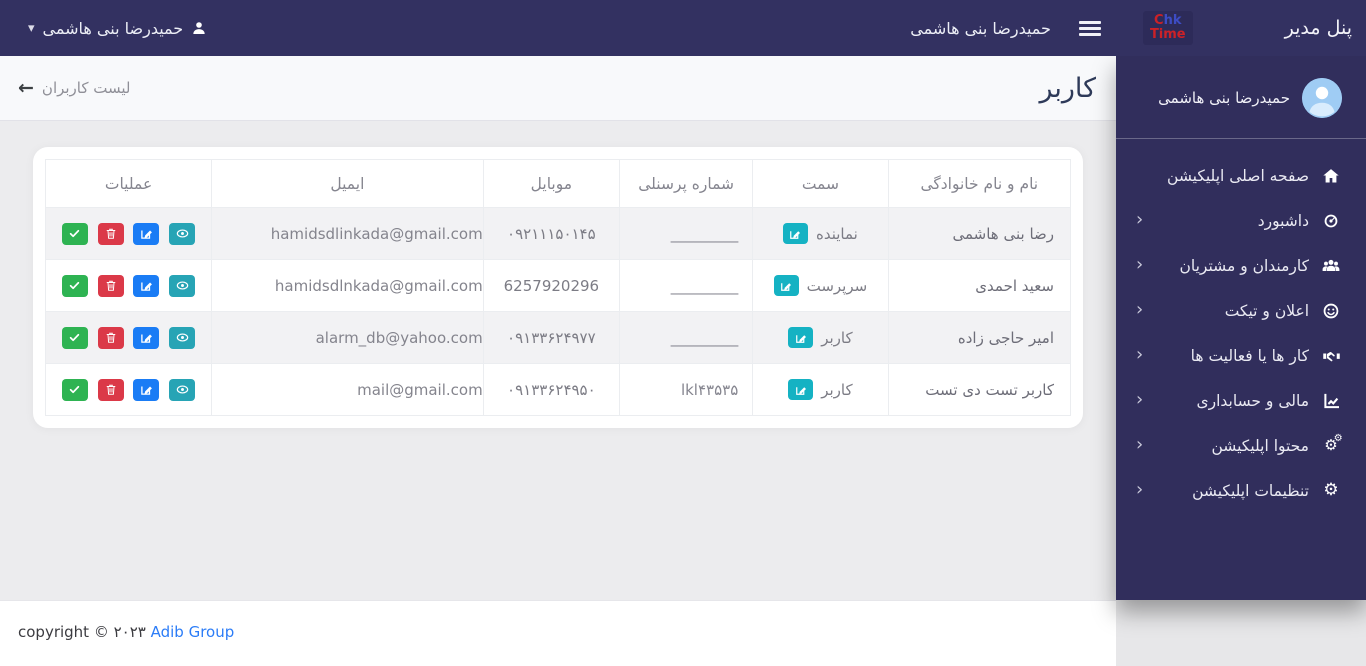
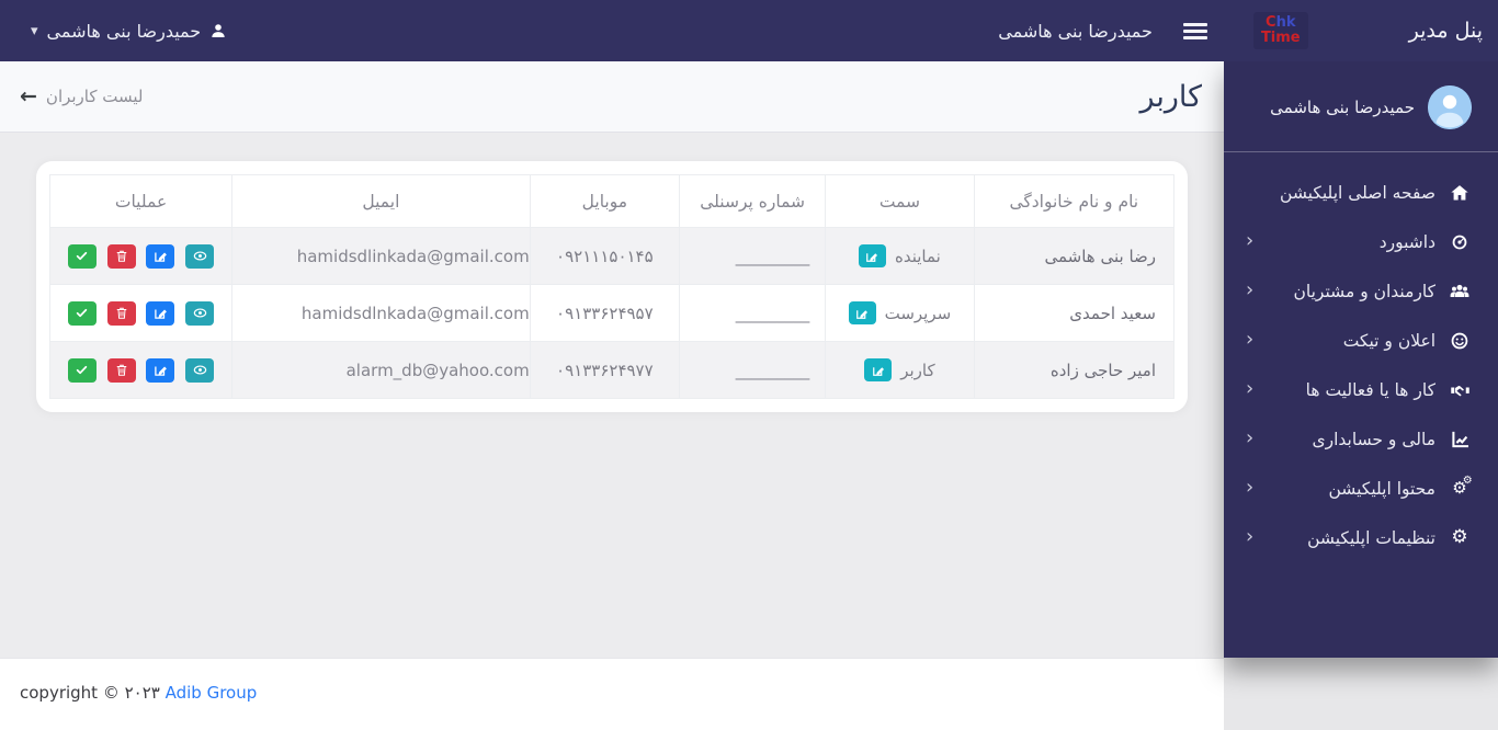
  پنل مدیر
  Chk
  Time
  حمیدرضا بنی هاشمی
  حمیدرضا بنی هاشمی
  ▾
  حمیدرضا بنی هاشمی
  صفحه اصلی اپلیکیشن
  داشبورد
  ‹
  کارمندان و مشتریان
  ‹
  اعلان و تیکت
  ‹
  کار ها یا فعالیت ها
  ‹
  مالی و حسابداری
  ‹
  ⚙
  ⚙
  محتوا اپلیکیشن
  ‹
  ⚙
  تنظیمات اپلیکیشن
  ‹
  کاربر
  لیست کاربران
  ←
  نام و نام خانوادگی	سمت	شماره پرسنلی	موبایل	ایمیل	عملیات
  رضا بنی هاشمی	نماینده	_________	۰۹۲۱۱۱۵۰۱۴۵	hamidsdlinkada@gmail.com
- سعید احمدی	سرپرست	_________	6257920296	hamidsdlnkada@gmail.com
+ سعید احمدی	سرپرست	_________	۰۹۱۳۳۶۲۴۹۵۷	hamidsdlnkada@gmail.com
  امیر حاجی زاده	کاربر	_________	۰۹۱۳۳۶۲۴۹۷۷	alarm_db@yahoo.com
- کاربر تست دی تست	کاربر	lkl۴۳۵۳۵	۰۹۱۳۳۶۲۴۹۵۰	mail@gmail.com
  copyright © ۲۰۲۳ Adib Group
